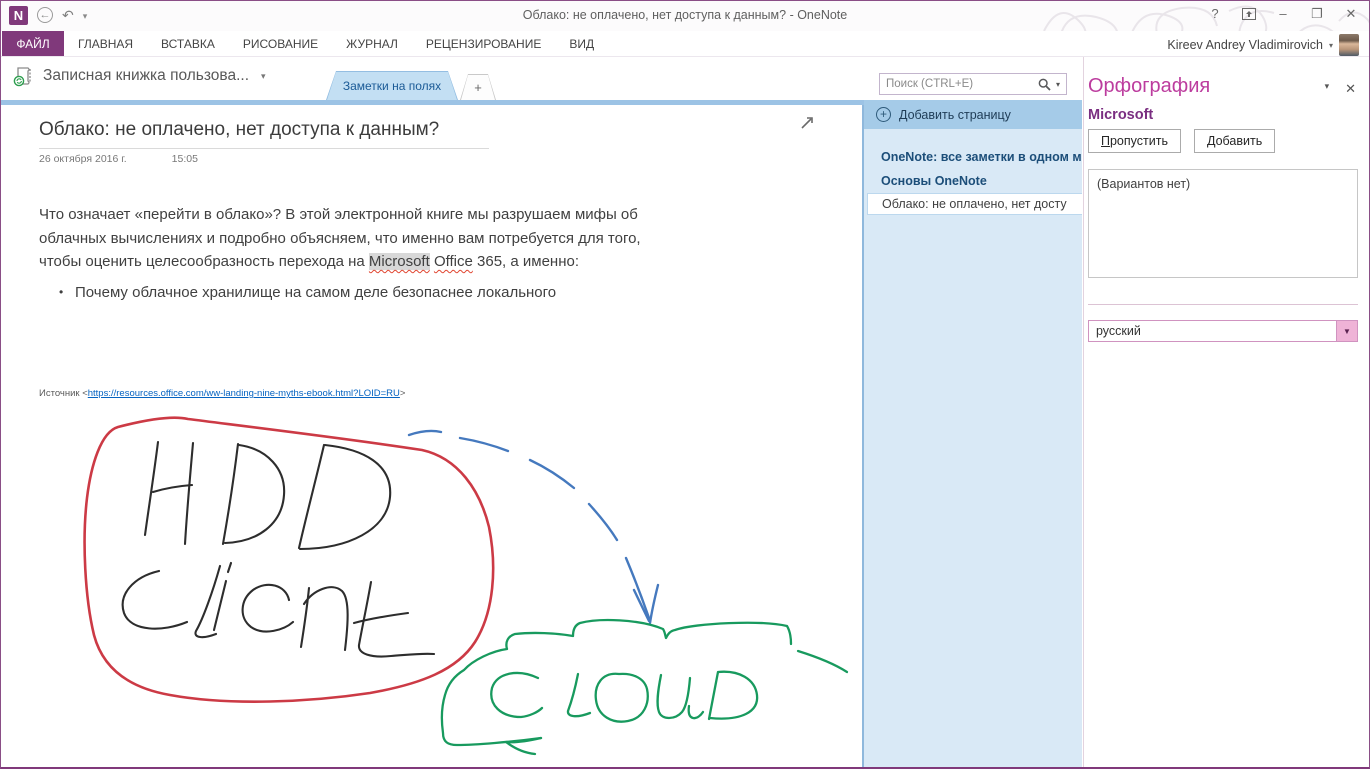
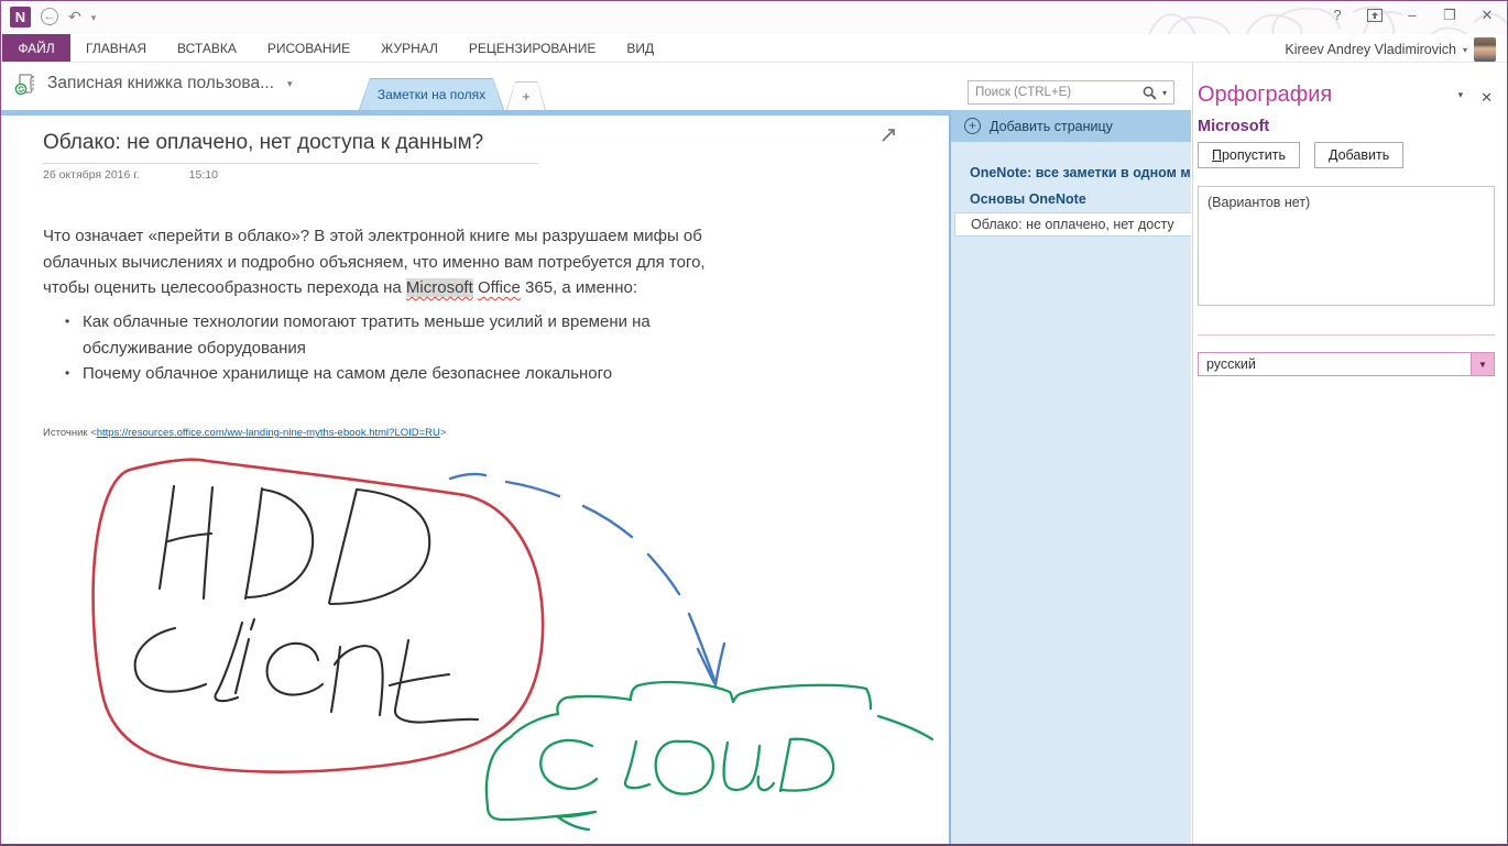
  N
  ←
  ↶
  ▾
- Облако: не оплачено, нет доступа к данным? - OneNote
  ?
  –
  ❐
  ✕
  ФАЙЛ
  ГЛАВНАЯ
  ВСТАВКА
  РИСОВАНИЕ
  ЖУРНАЛ
  РЕЦЕНЗИРОВАНИЕ
  ВИД
  Kireev Andrey Vladimirovich
  ▾
  Записная книжка пользова...
  ▾
  Заметки на полях
  +
  Поиск (CTRL+E)
  ▾
  Облако: не оплачено, нет доступа к данным?
- 26 октября 2016 г. 15:05
+ 26 октября 2016 г. 15:10
  Что означает «перейти в облако»? В этой электронной книге мы разрушаем мифы об облачных вычислениях и подробно объясняем, что именно вам потребуется для того, чтобы оценить целесообразность перехода на Microsoft Office 365, а именно:
+ Как облачные технологии помогают тратить меньше усилий и времени на обслуживание оборудования
  Почему облачное хранилище на самом деле безопаснее локального
  Источник <https://resources.office.com/ww-landing-nine-myths-ebook.html?LOID=RU>
  +
  Добавить страницу
  OneNote: все заметки в одном м
  Основы OneNote
  Облако: не оплачено, нет досту
  Орфография
  ▾
  ✕
  Microsoft
  Пропустить
  Добавить
  (Вариантов нет)
  русский
  ▼
